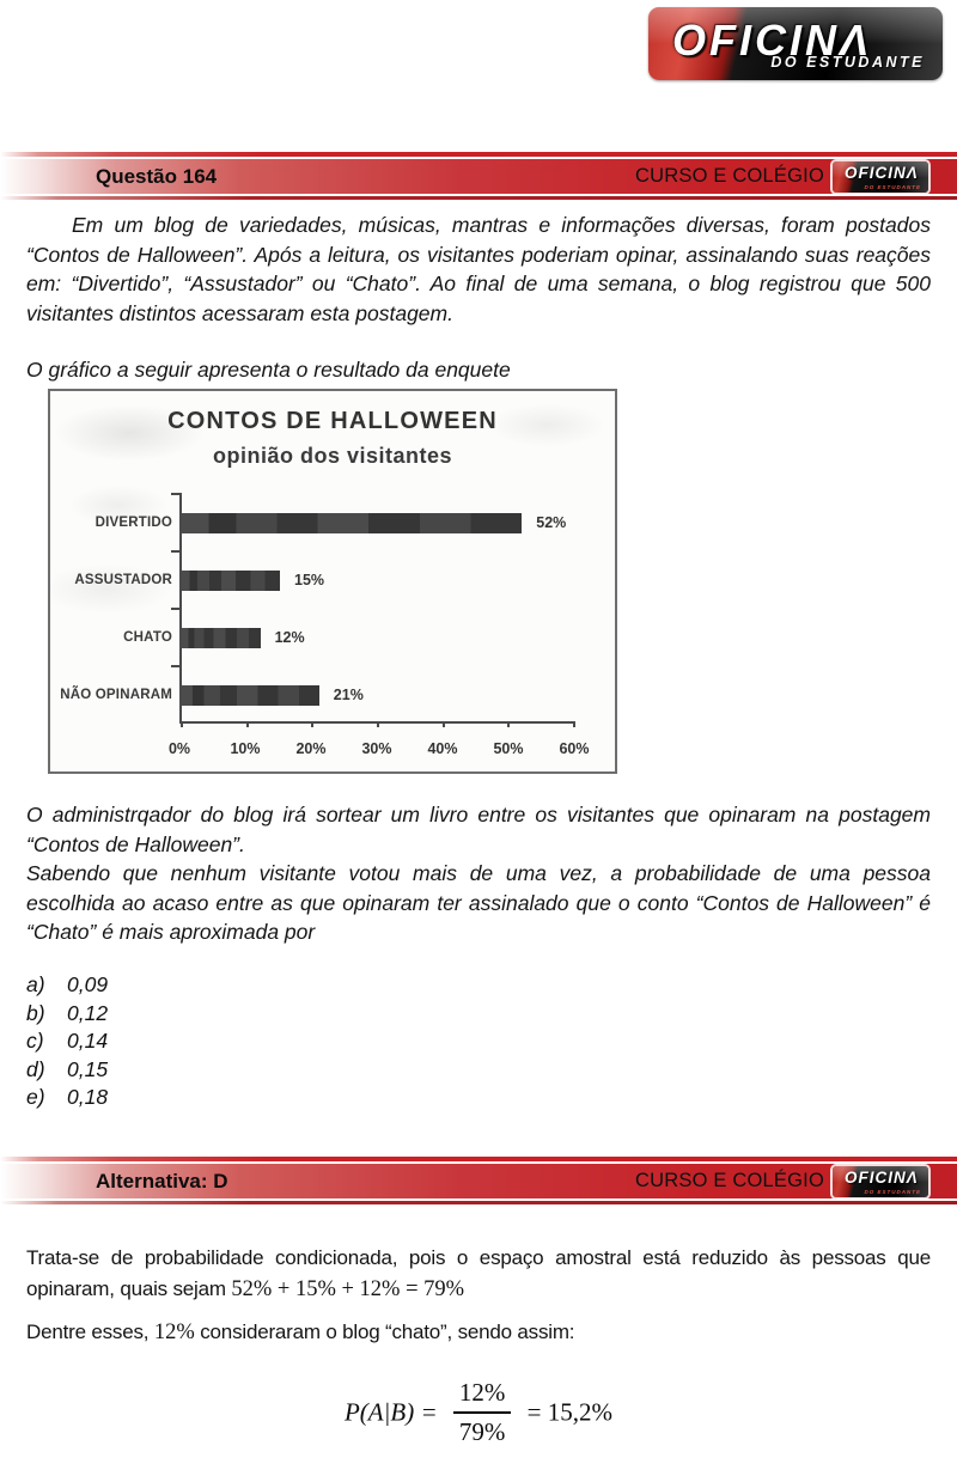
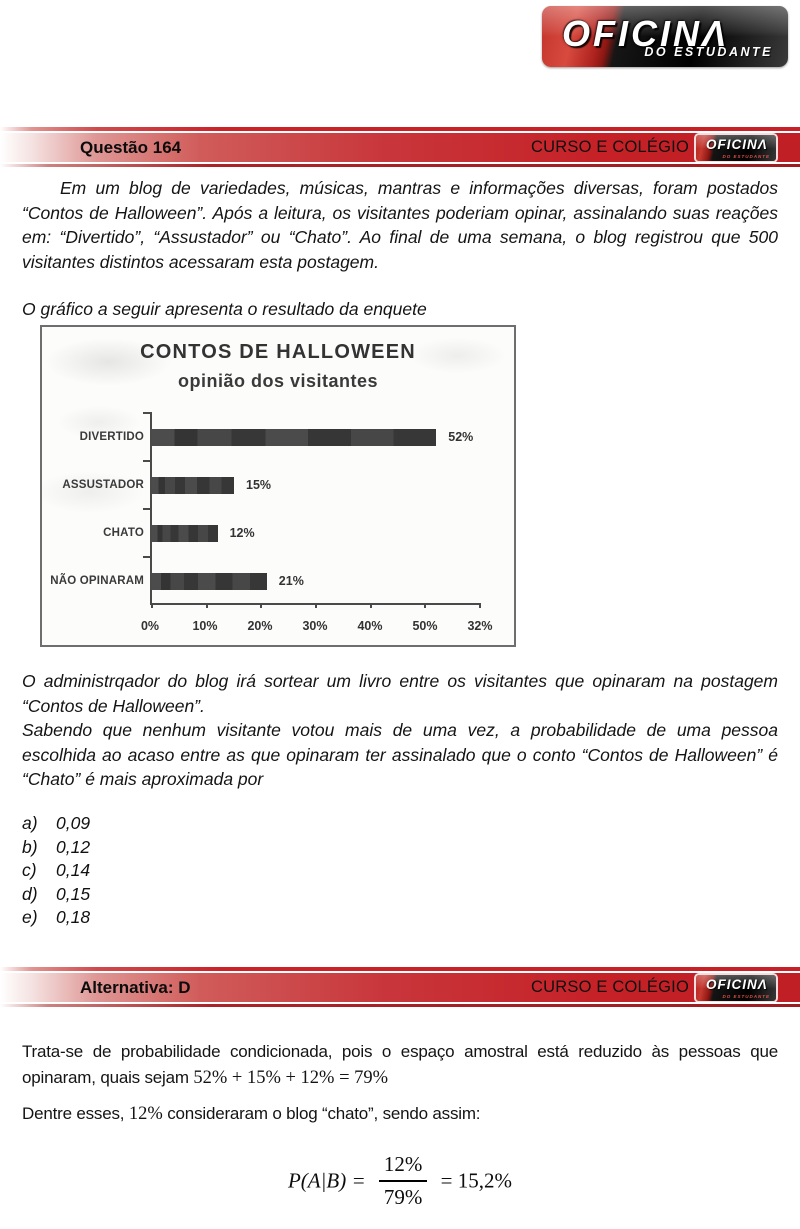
  OFICINΛ
  DO ESTUDANTE
  Questão 164
  CURSO E COLÉGIO
  OFICINΛ
  Em um blog de variedades, músicas, mantras e informações diversas, foram postados “Contos de Halloween”. Após a leitura, os visitantes poderiam opinar, assinalando suas reações em: “Divertido”, “Assustador” ou “Chato”. Ao final de uma semana, o blog registrou que 500 visitantes distintos acessaram esta postagem.
  O gráfico a seguir apresenta o resultado da enquete
  CONTOS DE HALLOWEEN
  opinião dos visitantes
  DIVERTIDO
  ASSUSTADOR
  CHATO
  NÃO OPINARAM
  52%
  15%
  12%
  21%
  0%
  10%
  20%
  30%
  40%
  50%
- 60%
+ 32%
  O administrqador do blog irá sortear um livro entre os visitantes que opinaram na postagem “Contos de Halloween”.
  Sabendo que nenhum visitante votou mais de uma vez, a probabilidade de uma pessoa escolhida ao acaso entre as que opinaram ter assinalado que o conto “Contos de Halloween” é “Chato” é mais aproximada por
  a) 0,09
  b) 0,12
  c) 0,14
  d) 0,15
  e) 0,18
  Alternativa: D
  CURSO E COLÉGIO
  OFICINΛ
  Trata-se de probabilidade condicionada, pois o espaço amostral está reduzido às pessoas que opinaram, quais sejam 52% + 15% + 12% = 79%
  Dentre esses, 12% consideraram o blog “chato”, sendo assim:
  P(A|B) =
  12%
  79%
  = 15,2%
